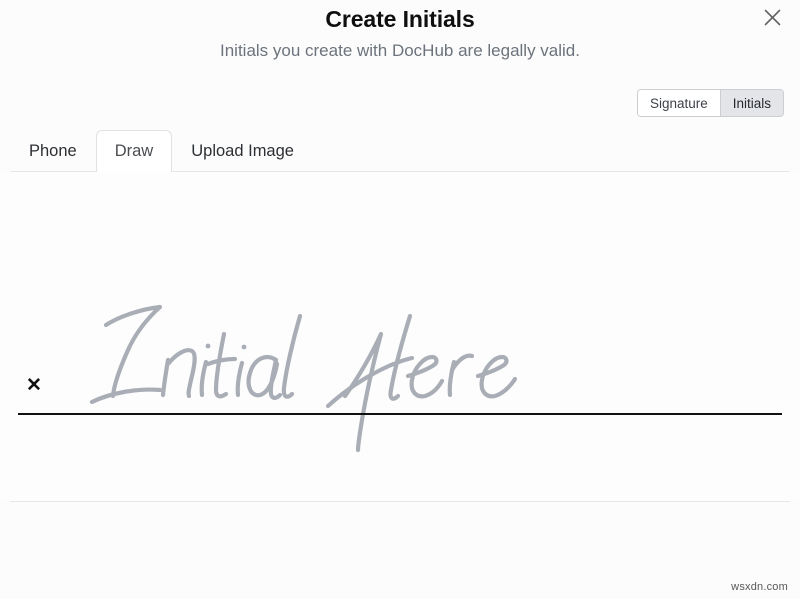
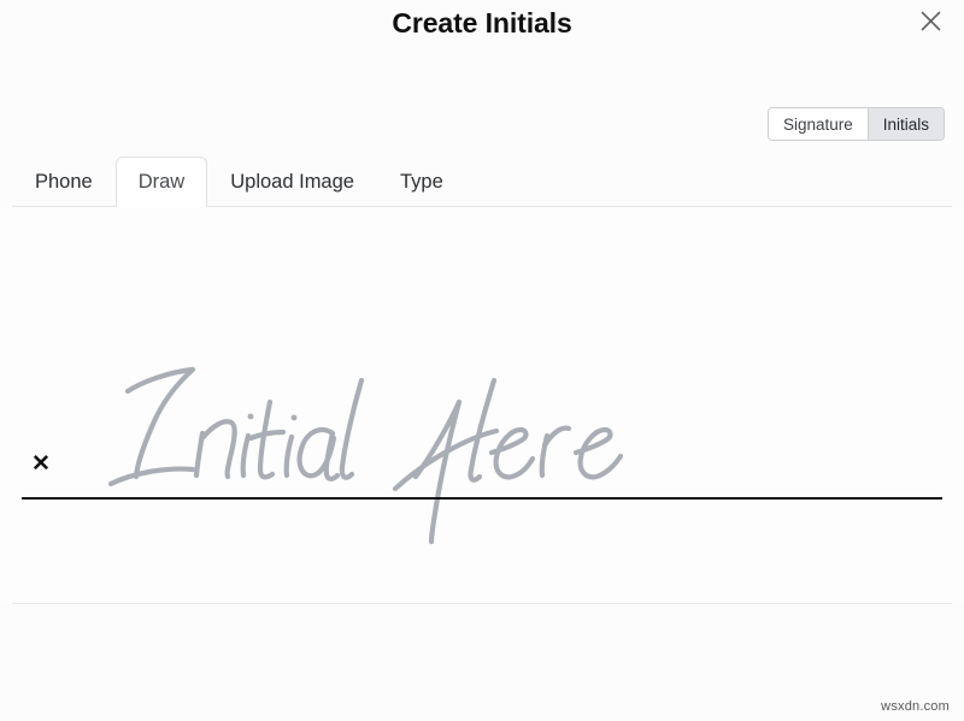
  Create Initials
- Initials you create with DocHub are legally valid.
  Signature
  Initials
  Phone
  Draw
  Upload Image
+ Type
  ✕
  wsxdn.com
